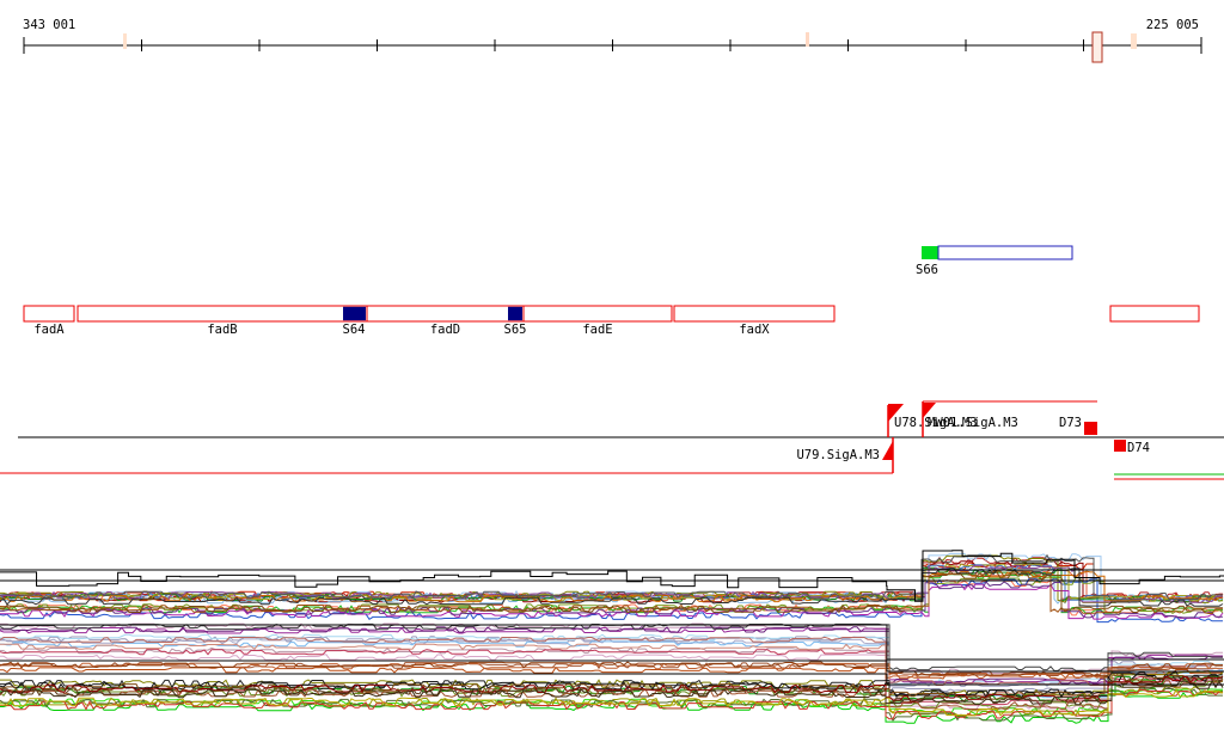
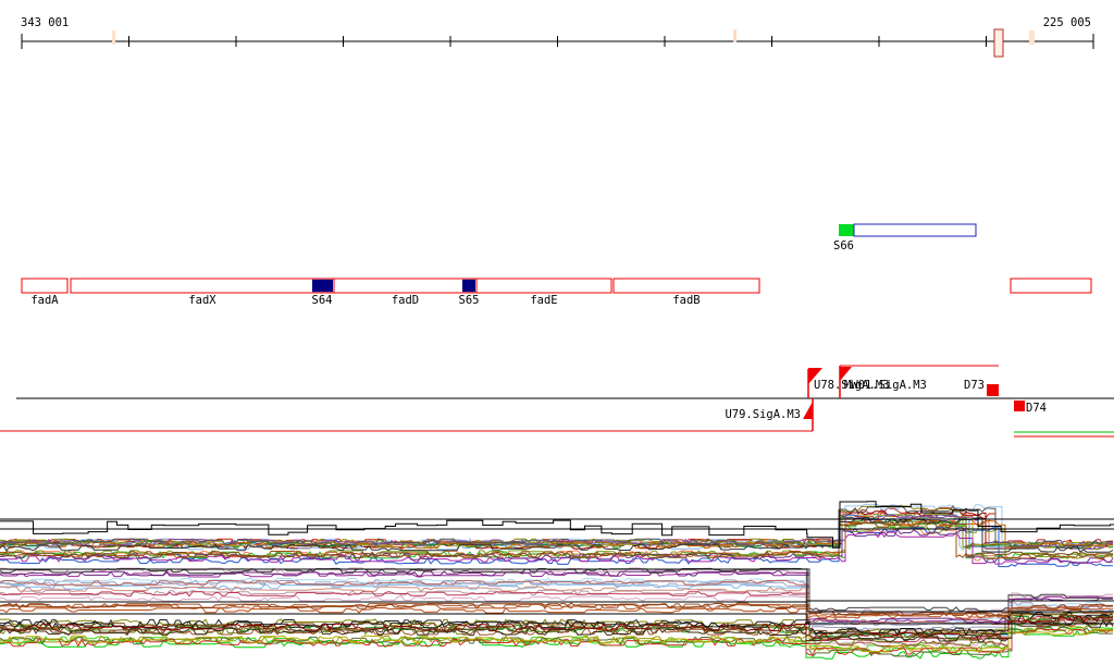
  343 001
  225 005
  S66
  fadA
- fadB
+ fadX
  fadD
  fadE
- fadX
+ fadB
  S64
  S65
  U78.SigA.M3
  MW01.SigA.M3
  D73
  U79.SigA.M3
  D74
